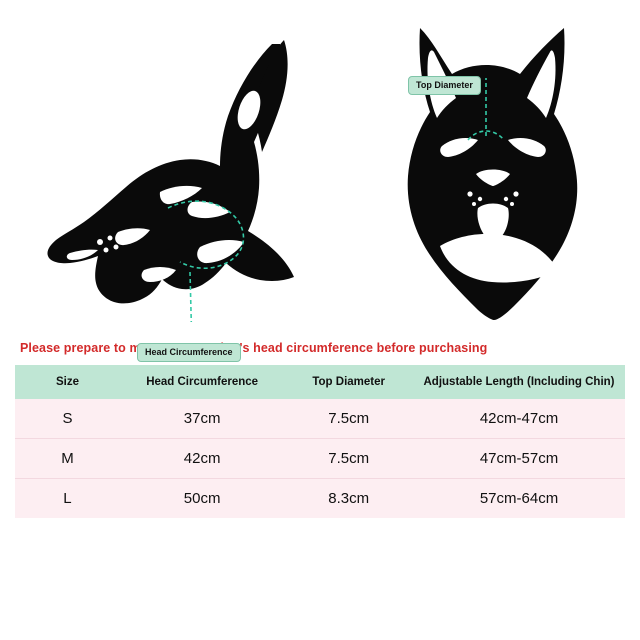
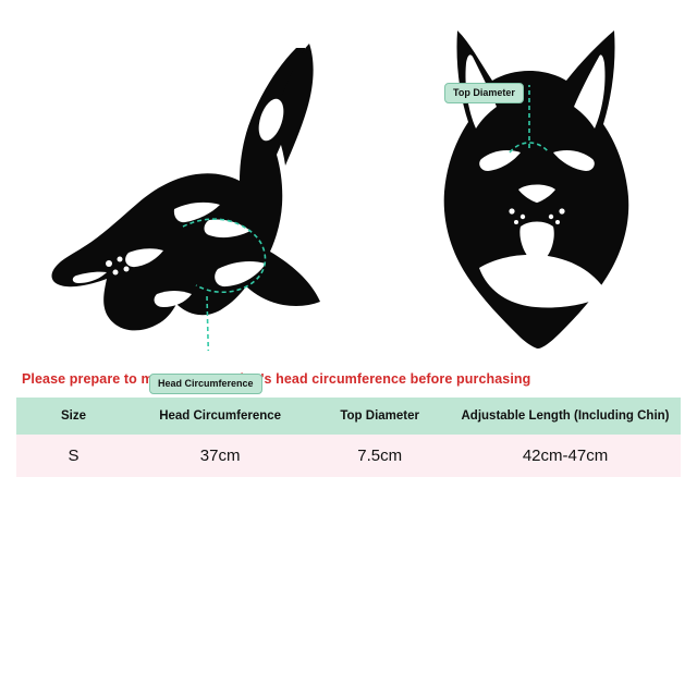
  Head Circumference
  Top Diameter
  Please prepare to m's head circumference before purchasing
  Size	Head Circumference	Top Diameter	Adjustable Length (Including Chin)
  S	37cm	7.5cm	42cm-47cm
- M	42cm	7.5cm	47cm-57cm
- L	50cm	8.3cm	57cm-64cm
